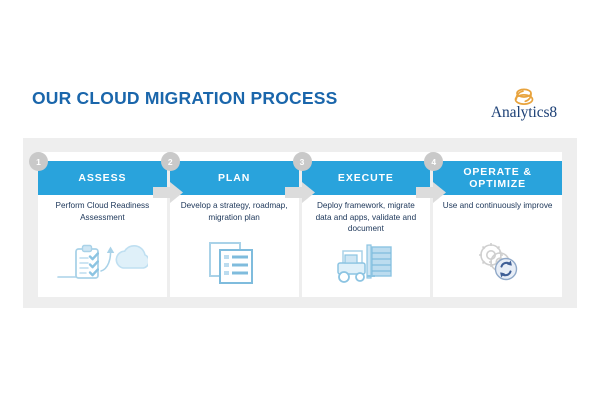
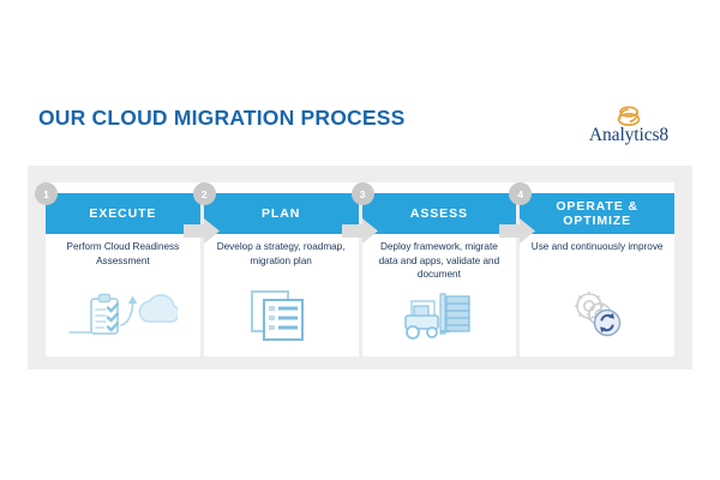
  OUR CLOUD MIGRATION PROCESS
  Analytics8
  1
- ASSESS
+ EXECUTE
  Perform Cloud Readiness Assessment
  2
  PLAN
  Develop a strategy, roadmap, migration plan
  3
- EXECUTE
+ ASSESS
  Deploy framework, migrate data and apps, validate and document
  4
  OPERATE & OPTIMIZE
  Use and continuously improve
